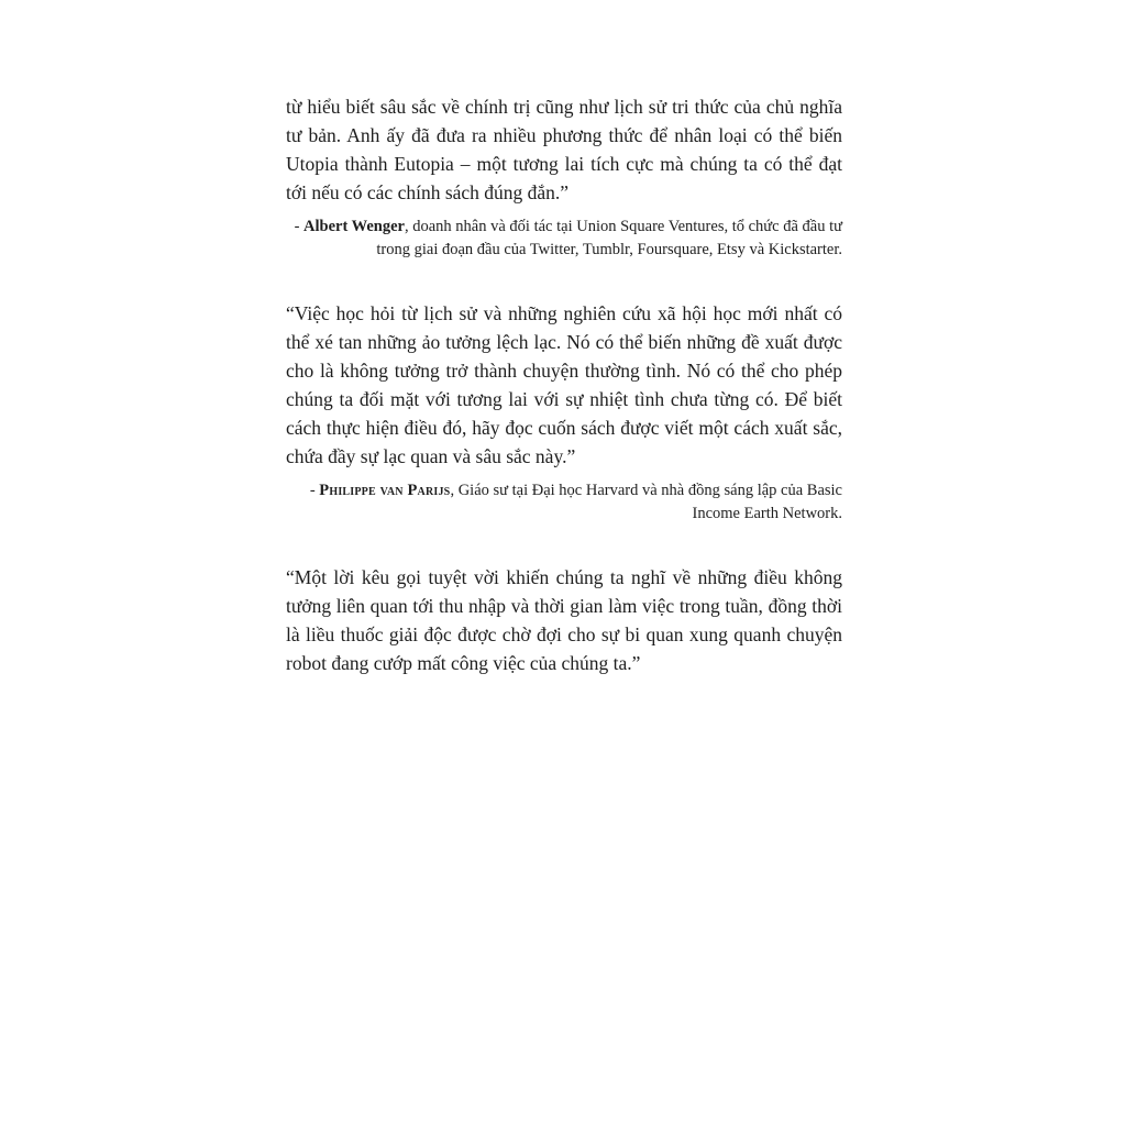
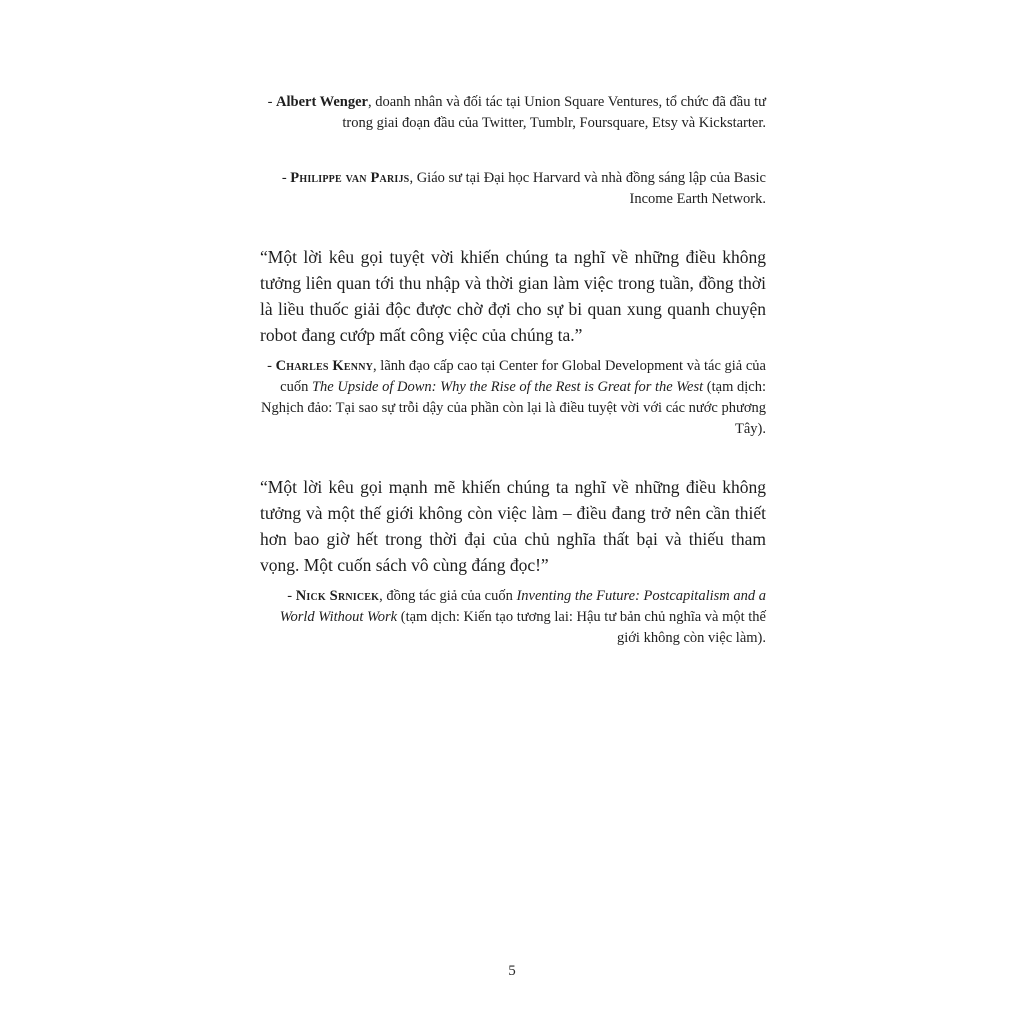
- từ hiểu biết sâu sắc về chính trị cũng như lịch sử tri thức của chủ nghĩa tư bản. Anh ấy đã đưa ra nhiều phương thức để nhân loại có thể biến Utopia thành Eutopia – một tương lai tích cực mà chúng ta có thể đạt tới nếu có các chính sách đúng đắn.”
  - Albert Wenger, doanh nhân và đối tác tại Union Square Ventures, tổ chức đã đầu tư trong giai đoạn đầu của Twitter, Tumblr, Foursquare, Etsy và Kickstarter.
- “Việc học hỏi từ lịch sử và những nghiên cứu xã hội học mới nhất có thể xé tan những ảo tưởng lệch lạc. Nó có thể biến những đề xuất được cho là không tưởng trở thành chuyện thường tình. Nó có thể cho phép chúng ta đối mặt với tương lai với sự nhiệt tình chưa từng có. Để biết cách thực hiện điều đó, hãy đọc cuốn sách được viết một cách xuất sắc, chứa đầy sự lạc quan và sâu sắc này.”
  - Philippe van Parijs, Giáo sư tại Đại học Harvard và nhà đồng sáng lập của Basic Income Earth Network.
  “Một lời kêu gọi tuyệt vời khiến chúng ta nghĩ về những điều không tưởng liên quan tới thu nhập và thời gian làm việc trong tuần, đồng thời là liều thuốc giải độc được chờ đợi cho sự bi quan xung quanh chuyện robot đang cướp mất công việc của chúng ta.”
+ - Charles Kenny, lãnh đạo cấp cao tại Center for Global Development và tác giả của cuốn The Upside of Down: Why the Rise of the Rest is Great for the West (tạm dịch: Nghịch đảo: Tại sao sự trỗi dậy của phần còn lại là điều tuyệt vời với các nước phương Tây).
+ “Một lời kêu gọi mạnh mẽ khiến chúng ta nghĩ về những điều không tưởng và một thế giới không còn việc làm – điều đang trở nên cần thiết hơn bao giờ hết trong thời đại của chủ nghĩa thất bại và thiếu tham vọng. Một cuốn sách vô cùng đáng đọc!”
+ - Nick Srnicek, đồng tác giả của cuốn Inventing the Future: Postcapitalism and a World Without Work (tạm dịch: Kiến tạo tương lai: Hậu tư bản chủ nghĩa và một thế giới không còn việc làm).
+ 5
